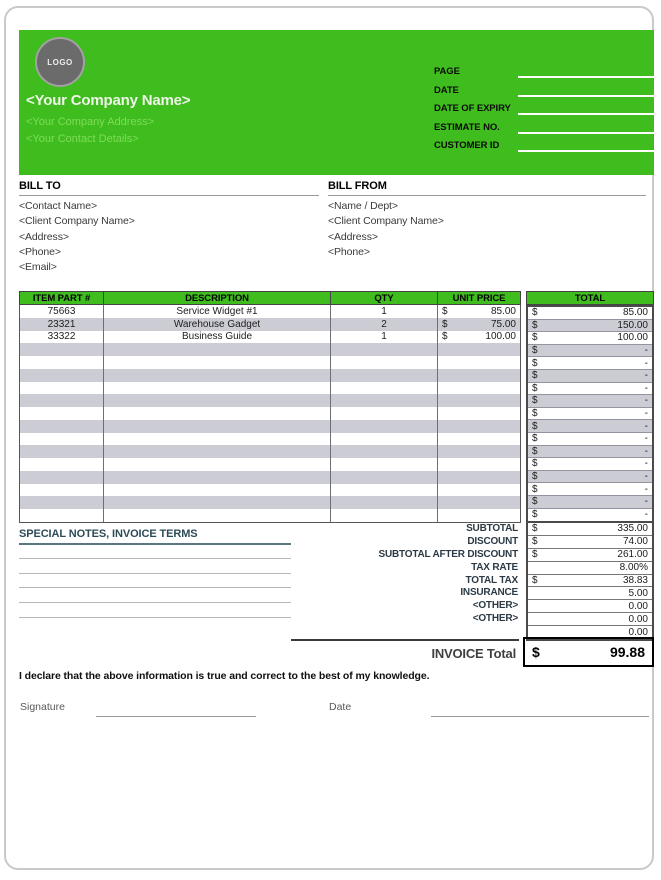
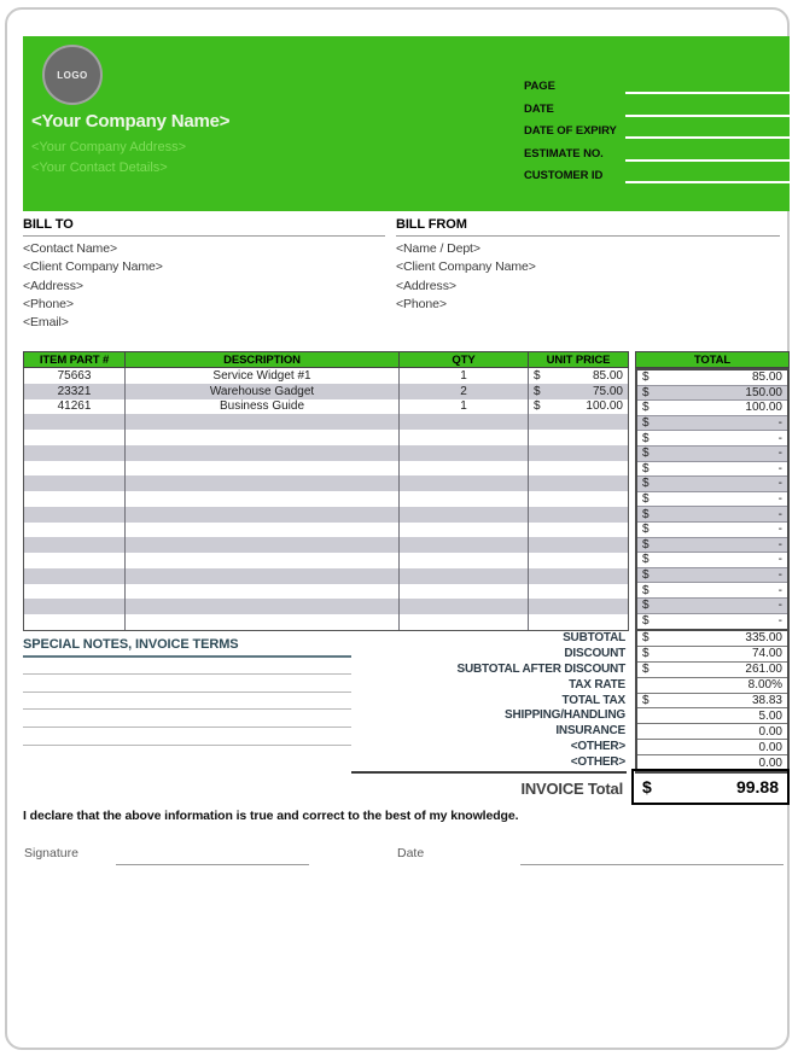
  LOGO
  <Your Company Name>
  <Your Company Address>
  <Your Contact Details>
  PAGE
  DATE
  DATE OF EXPIRY
  ESTIMATE NO.
  CUSTOMER ID
  BILL TO
  <Contact Name>
  <Client Company Name>
  <Address>
  <Phone>
  <Email>
  BILL FROM
  <Name / Dept>
  <Client Company Name>
  <Address>
  <Phone>
  ITEM PART #
  DESCRIPTION
  QTY
  UNIT PRICE
  TOTAL
  75663
  Service Widget #1
  1
  $
  85.00
  23321
  Warehouse Gadget
  2
  $
  75.00
- 33322
+ 41261
  Business Guide
  1
  $
  100.00
  $
  85.00
  $
  150.00
  $
  100.00
  $
  -
  $
  -
  $
  -
  $
  -
  $
  -
  $
  -
  $
  -
  $
  -
  $
  -
  $
  -
  $
  -
  $
  -
  $
  -
  $
  -
  SUBTOTAL
  DISCOUNT
  SUBTOTAL AFTER DISCOUNT
  TAX RATE
  TOTAL TAX
+ SHIPPING/HANDLING
  INSURANCE
  <OTHER>
  <OTHER>
  $
  335.00
  $
  74.00
  $
  261.00
  8.00%
  $
  38.83
  5.00
  0.00
  0.00
  0.00
  INVOICE Total
  $
  99.88
  SPECIAL NOTES, INVOICE TERMS
  I declare that the above information is true and correct to the best of my knowledge.
  Signature
  Date
